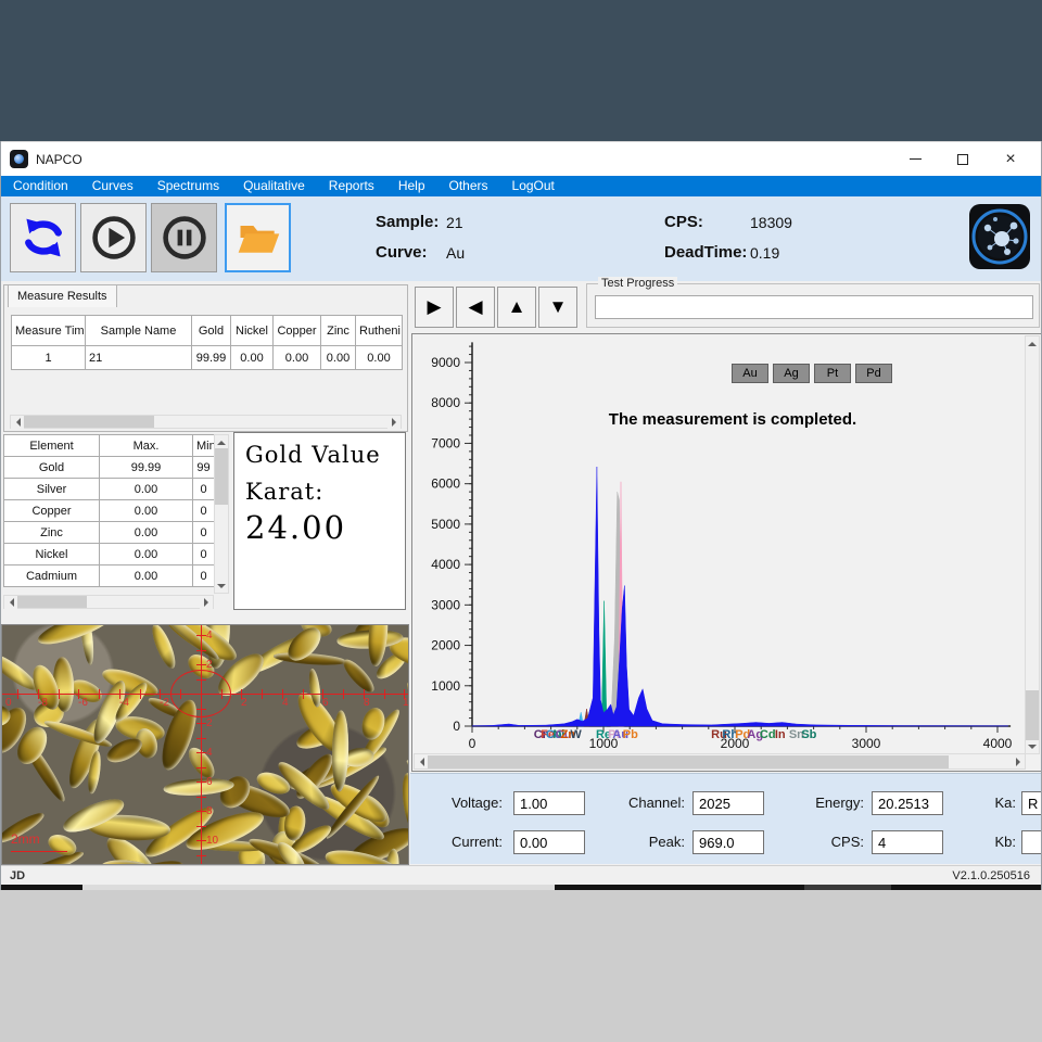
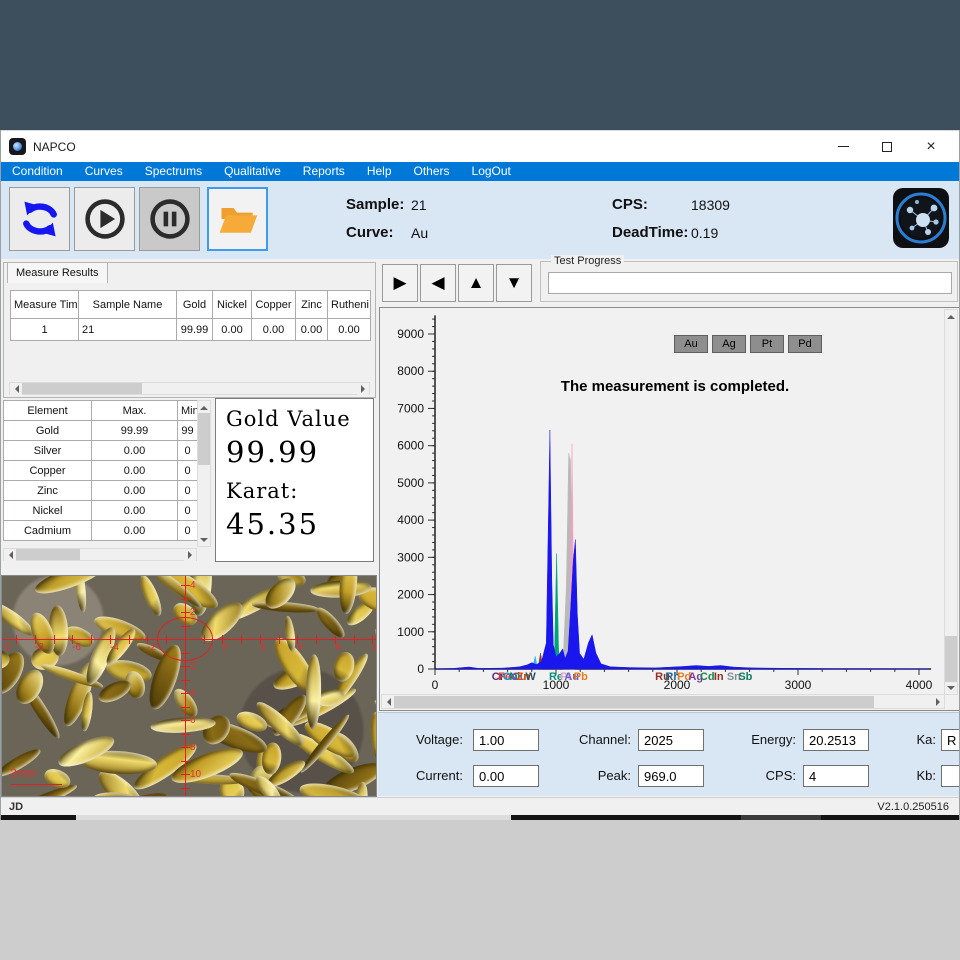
  NAPCO
  ×
  Condition
  Curves
  Spectrums
  Qualitative
  Reports
  Help
  Others
  LogOut
  Sample:
  21
  Curve:
  Au
  CPS:
  18309
  DeadTime:
  0.19
  Measure Results
  Measure Tim	Sample Name	Gold	Nickel	Copper	Zinc	Rutheni
  1	21	99.99	0.00	0.00	0.00	0.00
  Element	Max.	Min
  Gold	99.99	99
  Silver	0.00	0
  Copper	0.00	0
  Zinc	0.00	0
  Nickel	0.00	0
  Cadmium	0.00	0
  Gold Value
+ 99.99
  Karat:
- 24.00
+ 45.35
  0
  -8
  -6
  -4
  -2
  2
  4
  6
  8
  1
  4
  2
  2
  4
  6
  8
  10
  2mm
  ▶
  ◀
  ▲
  ▼
  Test Progress
  0
  1000
  2000
  3000
  4000
  0
  1000
  2000
  3000
  4000
  5000
  6000
  7000
  8000
  9000
  Cr
  Fe
  Co
  Ni
  Cu
  Zn
  W
  Re
  Pt
  Au
  Pb
  Ru
  Rh
  Pd
  Ag
  Cd
  In
  Sn
  Sb
  The measurement is completed.
  Au
  Ag
  Pt
  Pd
  Voltage:
  1.00
  Channel:
  2025
  Energy:
  20.2513
  Ka:
  R
  Current:
  0.00
  Peak:
  969.0
  CPS:
  4
  Kb:
  JD
  V2.1.0.250516
